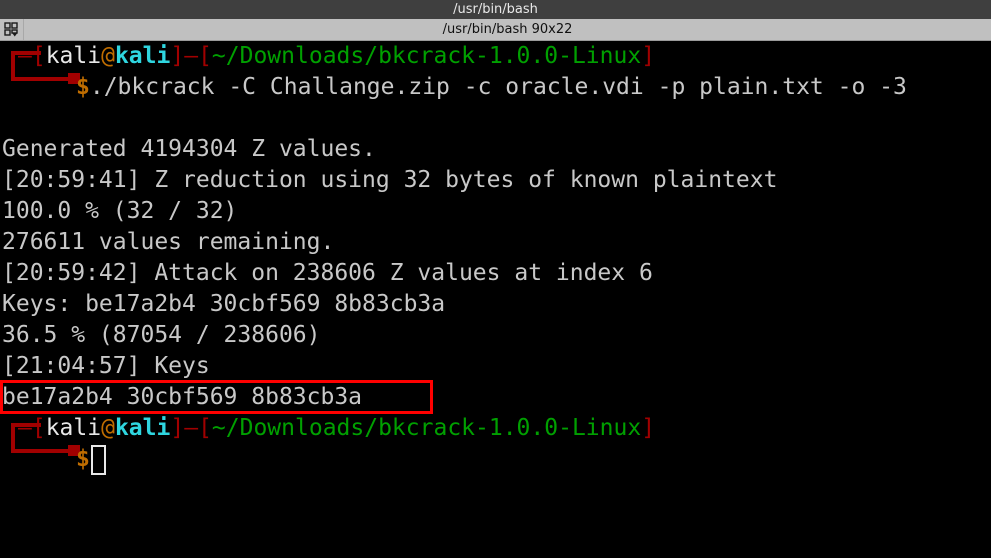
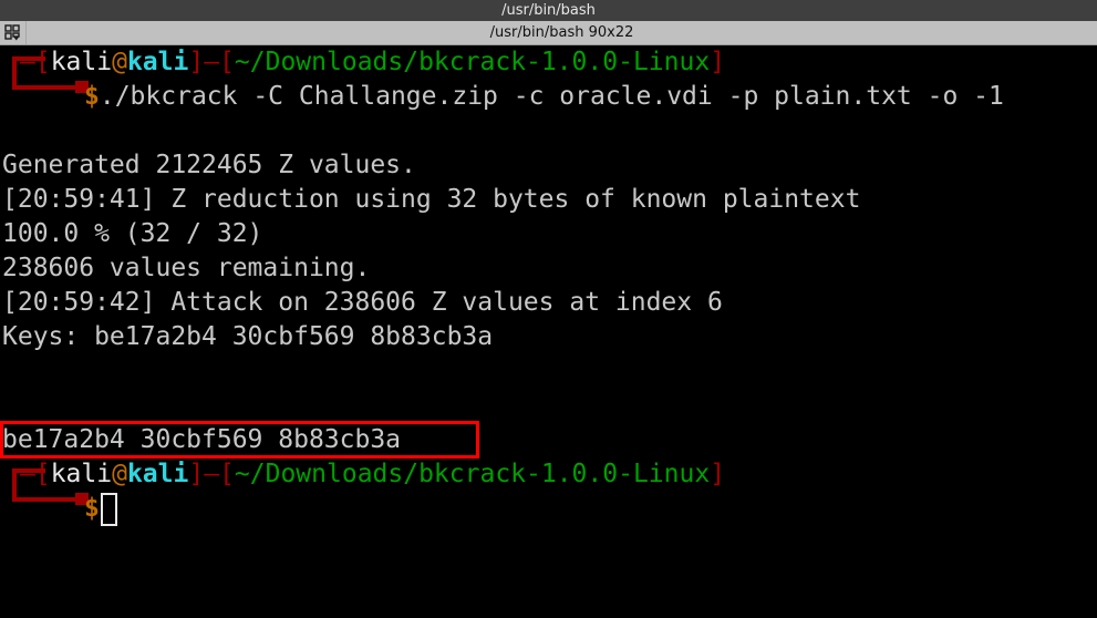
  /usr/bin/bash
  /usr/bin/bash 90x22
  —[kali@kali]—[~/Downloads/bkcrack-1.0.0-Linux]
- $./bkcrack -C Challange.zip -c oracle.vdi -p plain.txt -o -3
+ $./bkcrack -C Challange.zip -c oracle.vdi -p plain.txt -o -1
- Generated 4194304 Z values.
+ Generated 2122465 Z values.
  [20:59:41] Z reduction using 32 bytes of known plaintext
  100.0 % (32 / 32)
- 276611 values remaining.
+ 238606 values remaining.
  [20:59:42] Attack on 238606 Z values at index 6
  Keys: be17a2b4 30cbf569 8b83cb3a
- 36.5 % (87054 / 238606)
- [21:04:57] Keys
  be17a2b4 30cbf569 8b83cb3a
  —[kali@kali]—[~/Downloads/bkcrack-1.0.0-Linux]
  $
